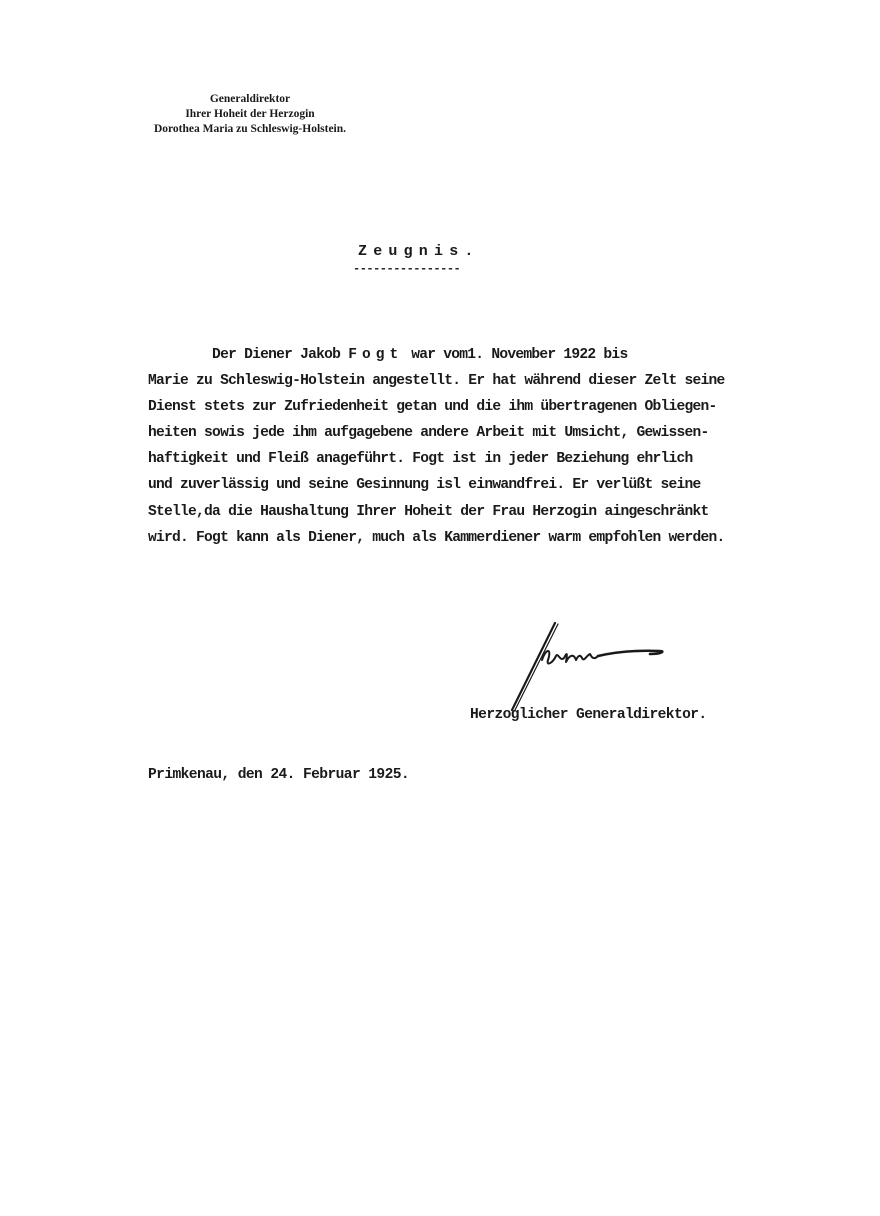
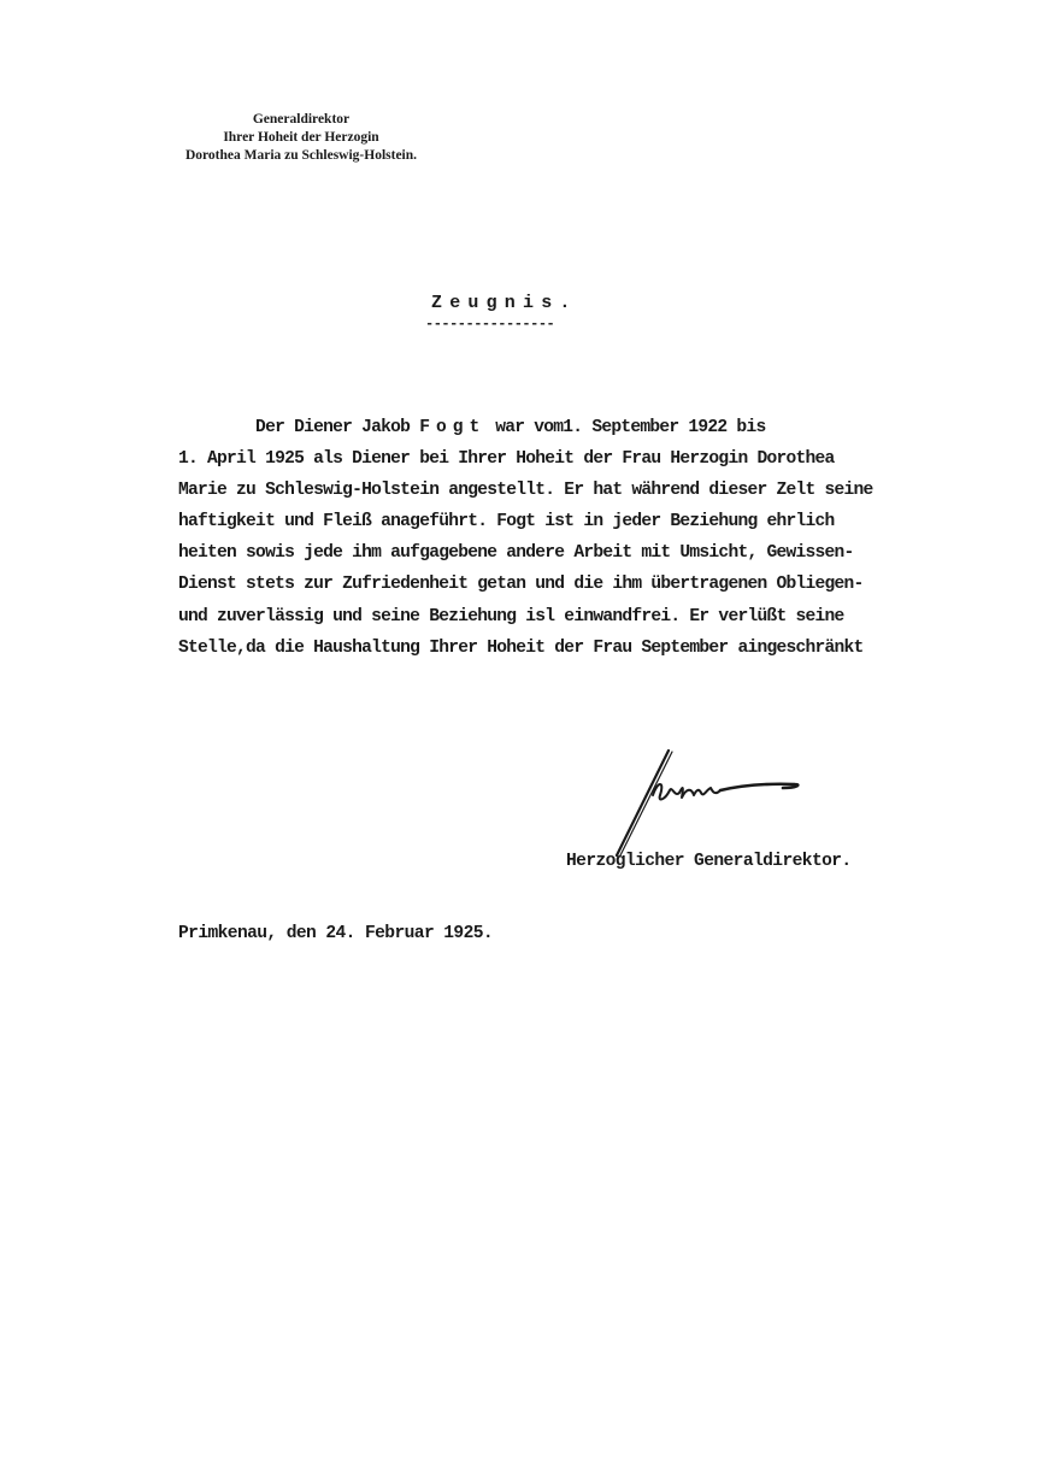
  Generaldirektor
  Ihrer Hoheit der Herzogin
  Dorothea Maria zu Schleswig-Holstein.
  Zeugnis.
  ----------------
- Der Diener Jakob Fogt war vom1. November 1922 bis
+ Der Diener Jakob Fogt war vom1. September 1922 bis
+ 1. April 1925 als Diener bei Ihrer Hoheit der Frau Herzogin Dorothea
  Marie zu Schleswig-Holstein angestellt. Er hat während dieser Zelt seine
- Dienst stets zur Zufriedenheit getan und die ihm übertragenen Obliegen-
+ haftigkeit und Fleiß anageführt. Fogt ist in jeder Beziehung ehrlich
  heiten sowis jede ihm aufgagebene andere Arbeit mit Umsicht, Gewissen-
- haftigkeit und Fleiß anageführt. Fogt ist in jeder Beziehung ehrlich
+ Dienst stets zur Zufriedenheit getan und die ihm übertragenen Obliegen-
- und zuverlässig und seine Gesinnung isl einwandfrei. Er verlüßt seine
+ und zuverlässig und seine Beziehung isl einwandfrei. Er verlüßt seine
- Stelle,da die Haushaltung Ihrer Hoheit der Frau Herzogin aingeschränkt
+ Stelle,da die Haushaltung Ihrer Hoheit der Frau September aingeschränkt
- wird. Fogt kann als Diener, much als Kammerdiener warm empfohlen werden.
  Herzoglicher Generaldirektor.
  Primkenau, den 24. Februar 1925.
